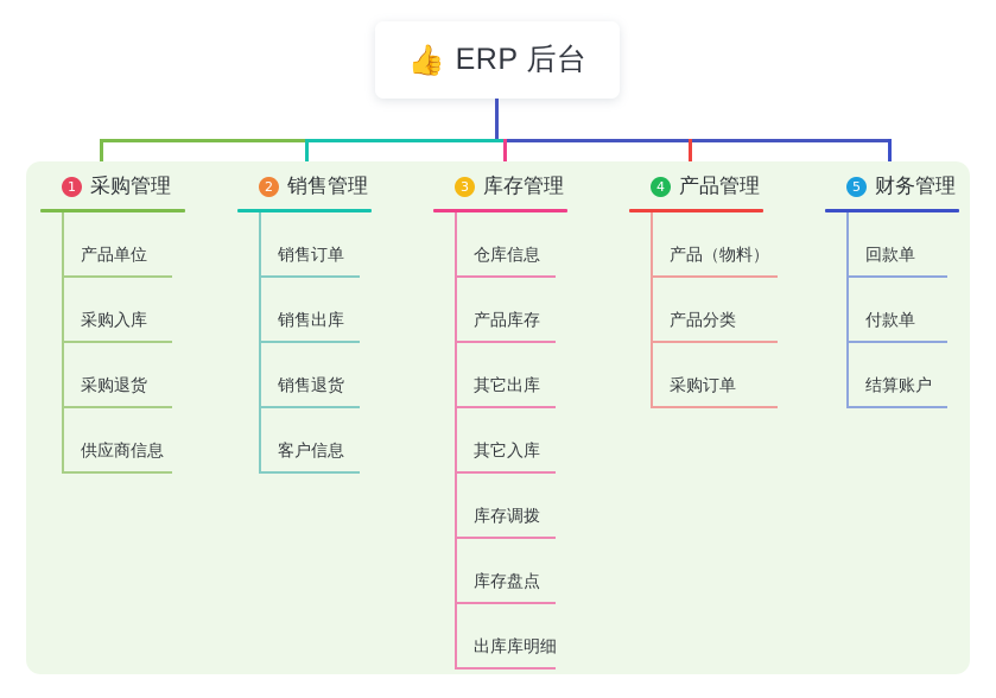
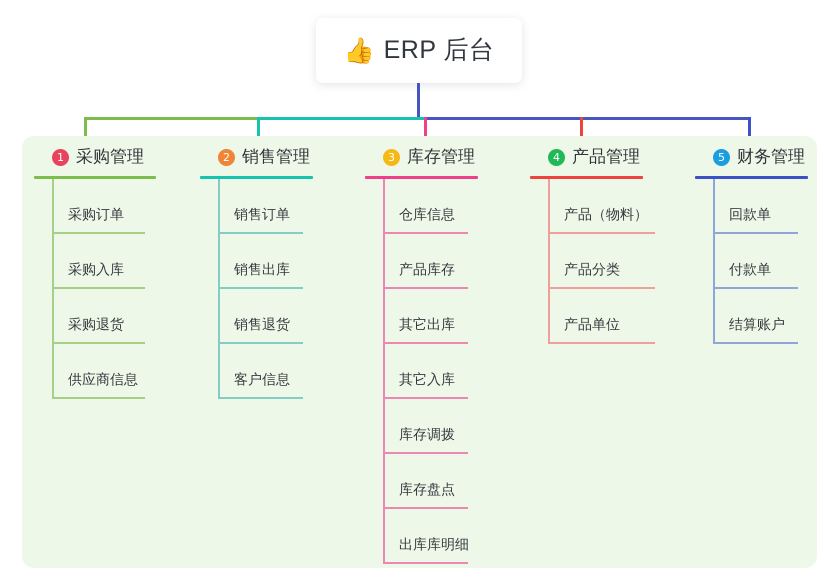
  👍
  ERP 后台
  1
  采购管理
- 产品单位
+ 采购订单
  采购入库
  采购退货
  供应商信息
  2
  销售管理
  销售订单
  销售出库
  销售退货
  客户信息
  3
  库存管理
  仓库信息
  产品库存
  其它出库
  其它入库
  库存调拨
  库存盘点
  出库库明细
  4
  产品管理
  产品（物料）
  产品分类
- 采购订单
+ 产品单位
  5
  财务管理
  回款单
  付款单
  结算账户
